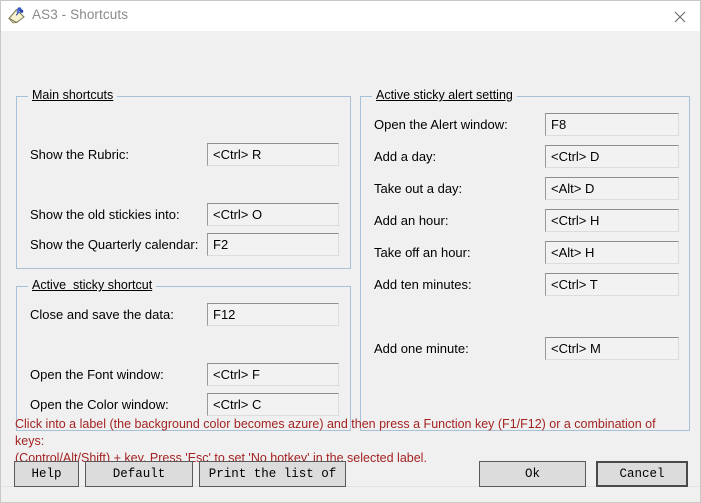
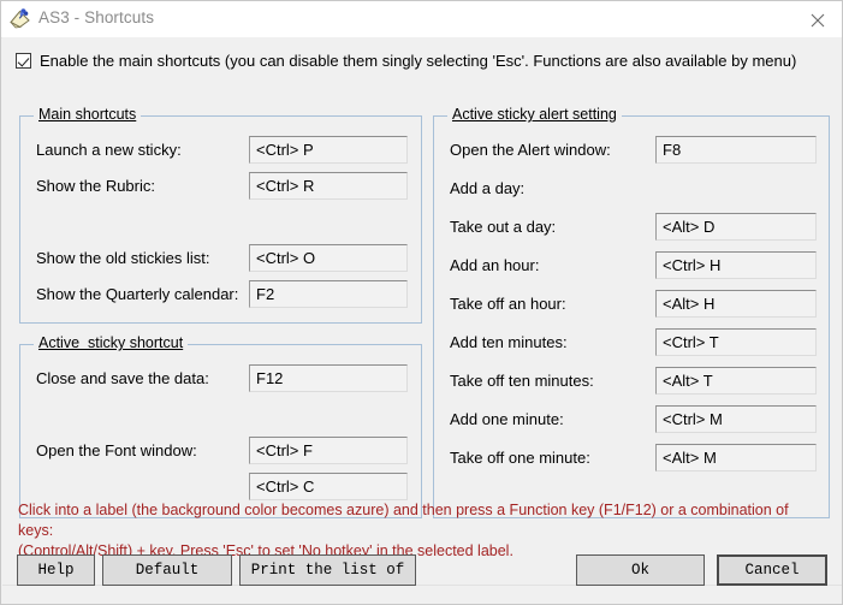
  AS3 - Shortcuts
+ Enable the main shortcuts (you can disable them singly selecting 'Esc'. Functions are also available by menu)
  Main shortcuts
+ Launch a new sticky:
+ <Ctrl> P
  Show the Rubric:
  <Ctrl> R
- Show the old stickies into:
+ Show the old stickies list:
  <Ctrl> O
  Show the Quarterly calendar:
  F2
  Active sticky shortcut
  Close and save the data:
  F12
  Open the Font window:
  <Ctrl> F
- Open the Color window:
  <Ctrl> C
  Active sticky alert setting
  Open the Alert window:
  F8
  Add a day:
- <Ctrl> D
  Take out a day:
  <Alt> D
  Add an hour:
  <Ctrl> H
  Take off an hour:
  <Alt> H
  Add ten minutes:
  <Ctrl> T
+ Take off ten minutes:
+ <Alt> T
  Add one minute:
  <Ctrl> M
+ Take off one minute:
+ <Alt> M
  Click into a label (the background color becomes azure) and then press a Function key (F1/F12) or a combination of keys:
  (Control/Alt/Shift) + key. Press 'Esc' to set 'No hotkey' in the selected label.
  Help
  Default
  Print the list of
  Ok
  Cancel
